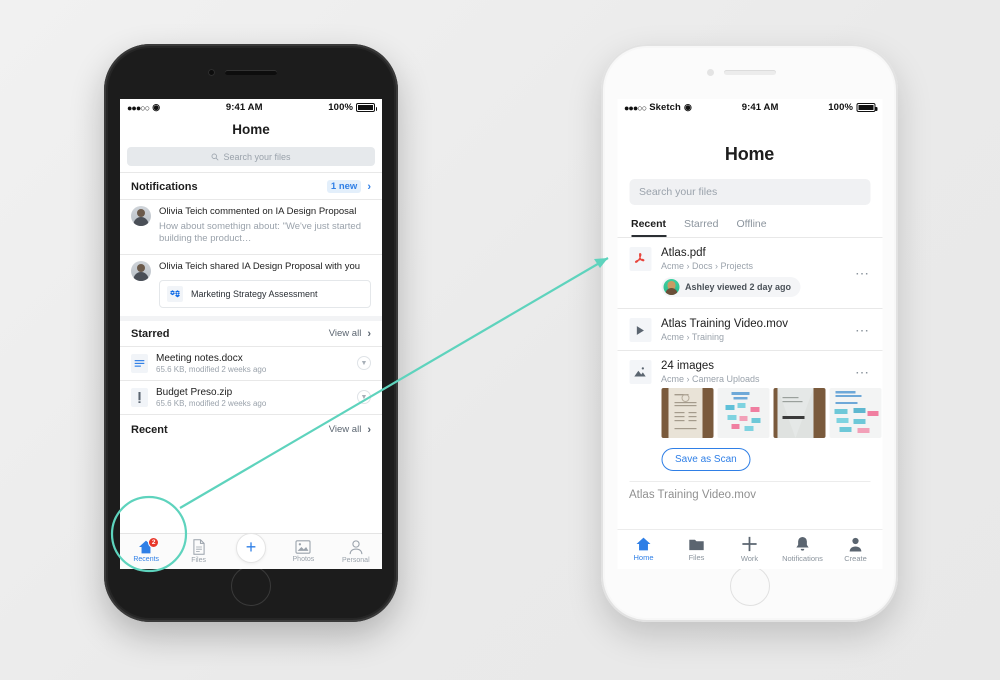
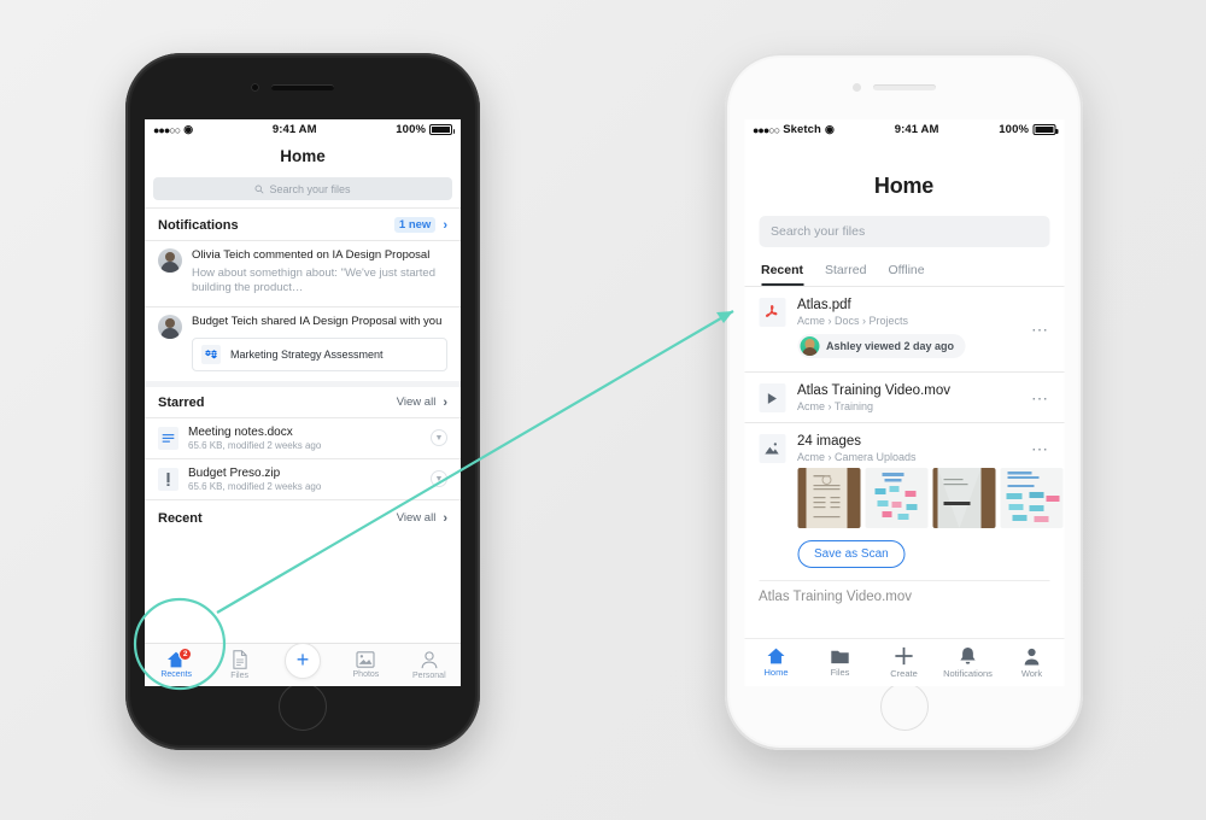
  ●●●○○
  ◉
  9:41 AM
  100%
  Home
  Search your files
  Notifications
  1 new
  ›
  Olivia Teich commented on IA Design Proposal
  How about somethign about: "We've just started building the product…
- Olivia Teich shared IA Design Proposal with you
+ Budget Teich shared IA Design Proposal with you
  Marketing Strategy Assessment
  Starred
  View all
  ›
  Meeting notes.docx
  65.6 KB, modified 2 weeks ago
  Budget Preso.zip
  65.6 KB, modified 2 weeks ago
  Recent
  View all
  ›
  +
  ●●●○○
  Sketch
  ◉
  9:41 AM
  100%
  Home
  Search your files
  Recent
  Starred
  Offline
  Atlas.pdf
  Acme › Docs › Projects
  Ashley viewed 2 day ago
  ⋯
  Atlas Training Video.mov
  Acme › Training
  ⋯
  24 images
  Acme › Camera Uploads
  ⋯
  Save as Scan
  Atlas Training Video.mov
  Home
  Files
- Work
+ Create
  Notifications
- Create
+ Work
